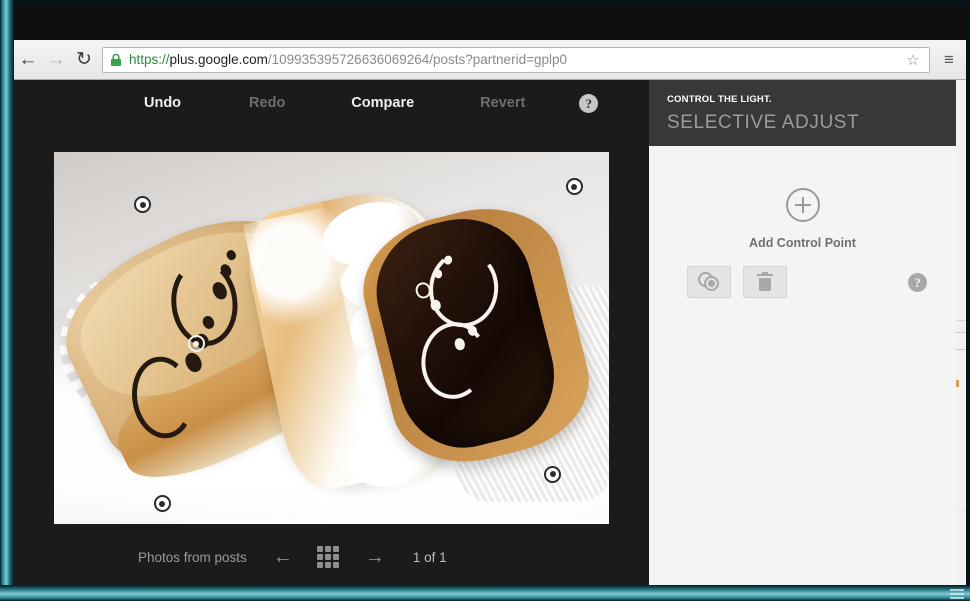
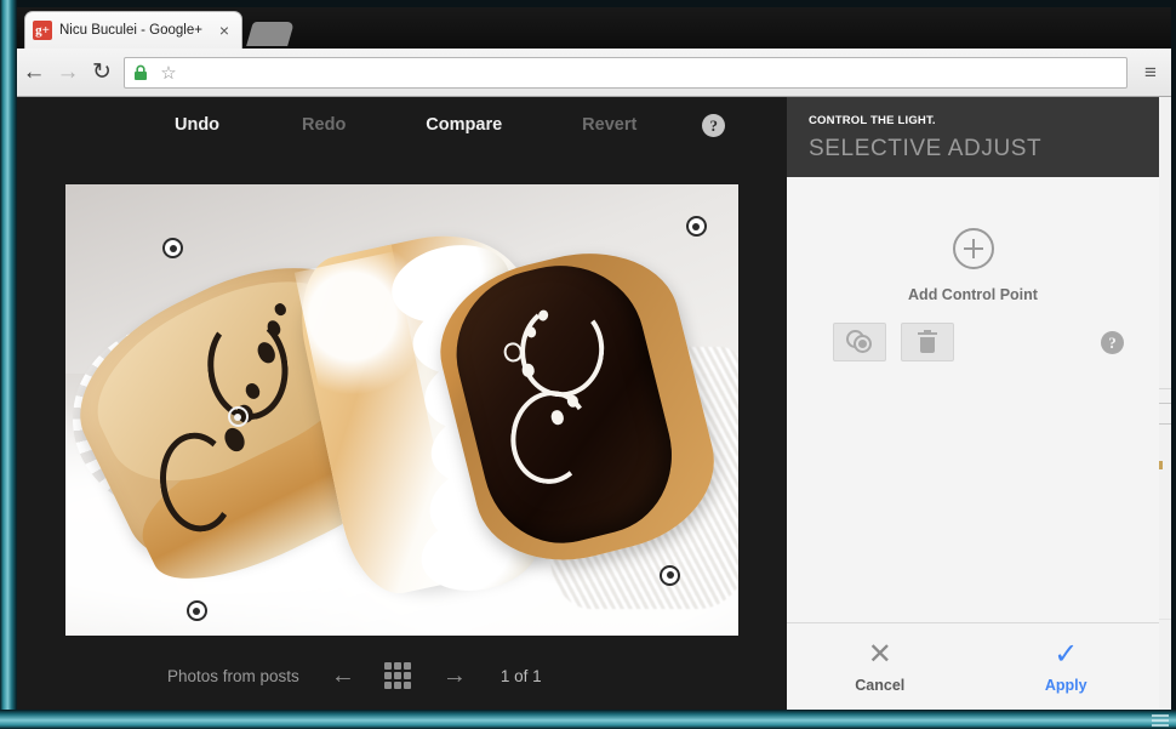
+ g+
+ Nicu Buculei - Google+
+ ×
  ←
  →
  ↻
- https://plus.google.com/109935395726636069264/posts?partnerid=gplp0
  ☆
  ≡
  Undo
  Redo
  Compare
  Revert
  ?
  Photos from posts
  ←
  →
  1 of 1
  CONTROL THE LIGHT.
  SELECTIVE ADJUST
  Add Control Point
  ?
+ ✕
+ Cancel
+ ✓
+ Apply
